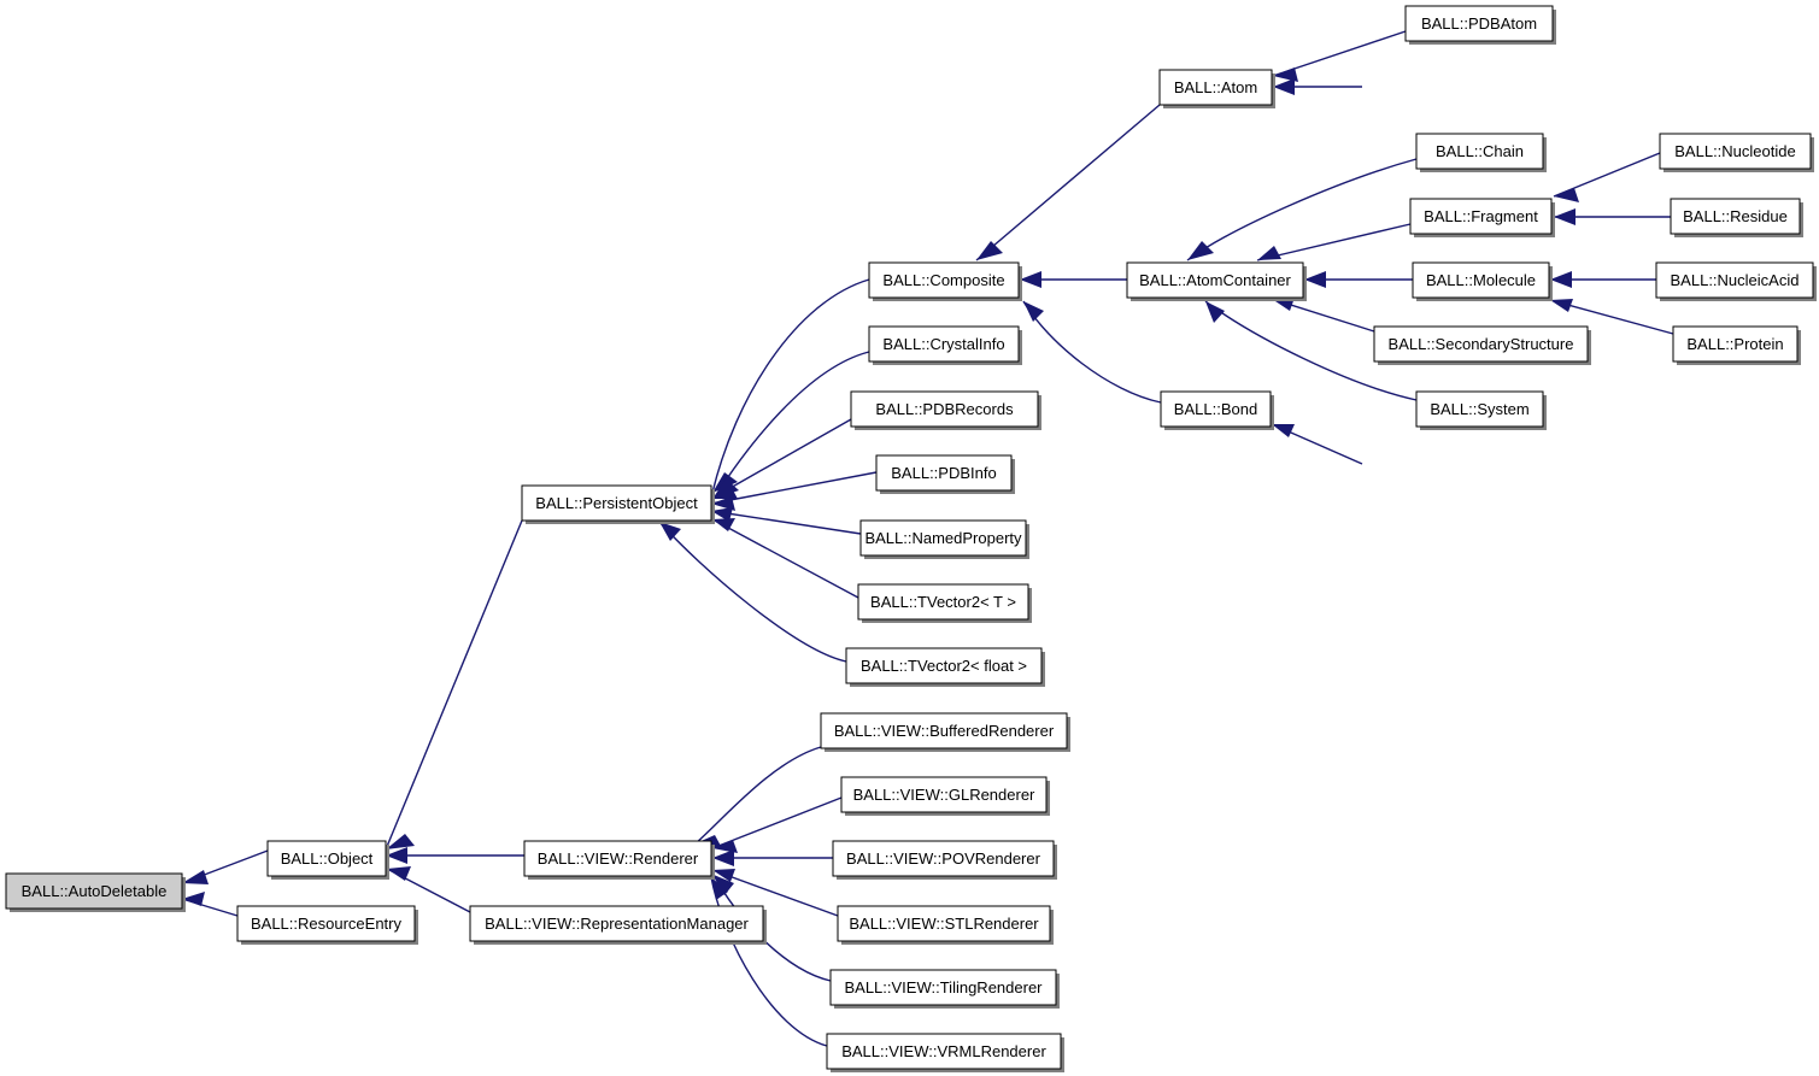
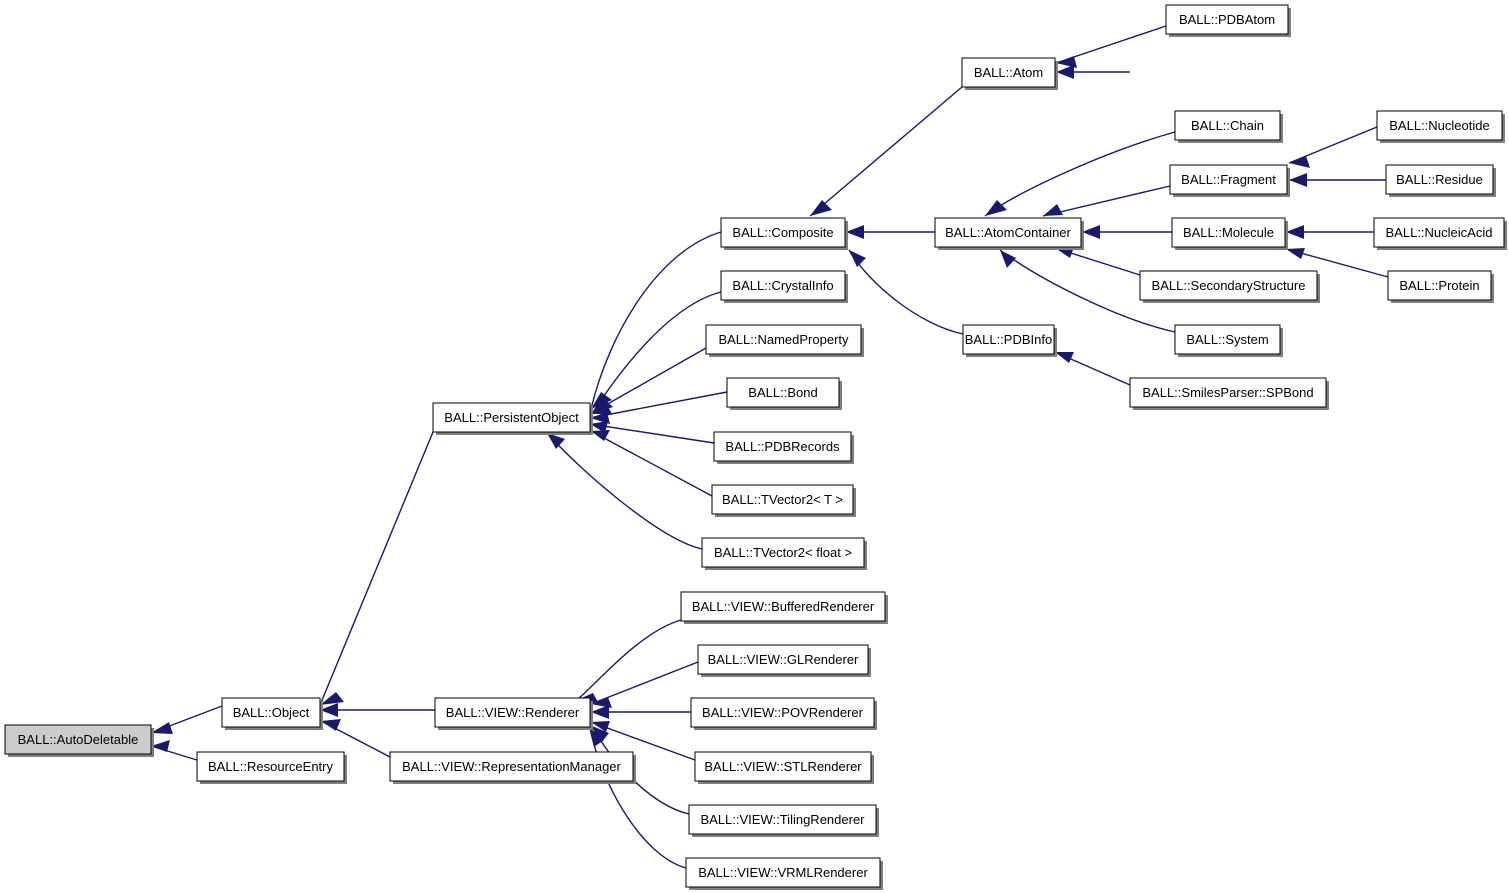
  BALL::AutoDeletable
  BALL::Object
  BALL::ResourceEntry
  BALL::PersistentObject
  BALL::Composite
  BALL::CrystalInfo
- BALL::PDBRecords
+ BALL::NamedProperty
- BALL::PDBInfo
+ BALL::Bond
- BALL::NamedProperty
+ BALL::PDBRecords
  BALL::TVector2< T >
  BALL::TVector2< float >
  BALL::Atom
  BALL::PDBAtom
  BALL::AtomContainer
- BALL::Bond
+ BALL::PDBInfo
  BALL::Chain
  BALL::Fragment
  BALL::Molecule
  BALL::SecondaryStructure
  BALL::System
+ BALL::SmilesParser::SPBond
  BALL::Nucleotide
  BALL::Residue
  BALL::NucleicAcid
  BALL::Protein
  BALL::VIEW::Renderer
  BALL::VIEW::RepresentationManager
  BALL::VIEW::BufferedRenderer
  BALL::VIEW::GLRenderer
  BALL::VIEW::POVRenderer
  BALL::VIEW::STLRenderer
  BALL::VIEW::TilingRenderer
  BALL::VIEW::VRMLRenderer
